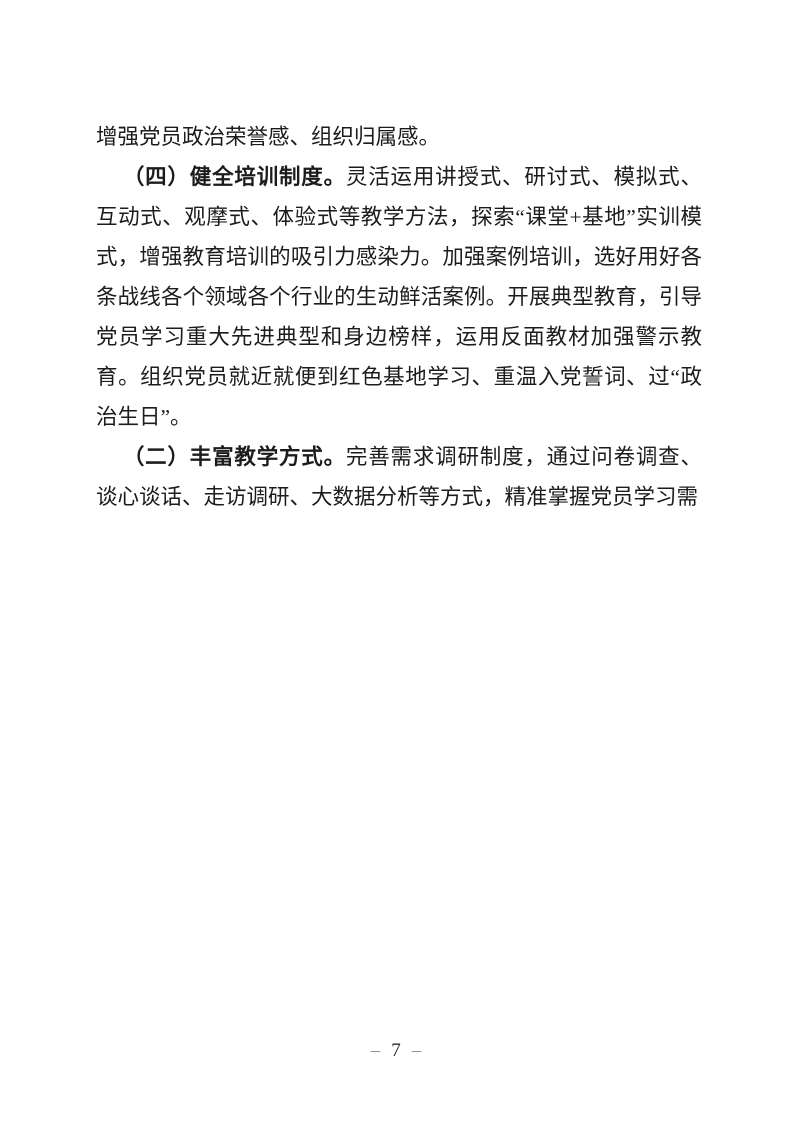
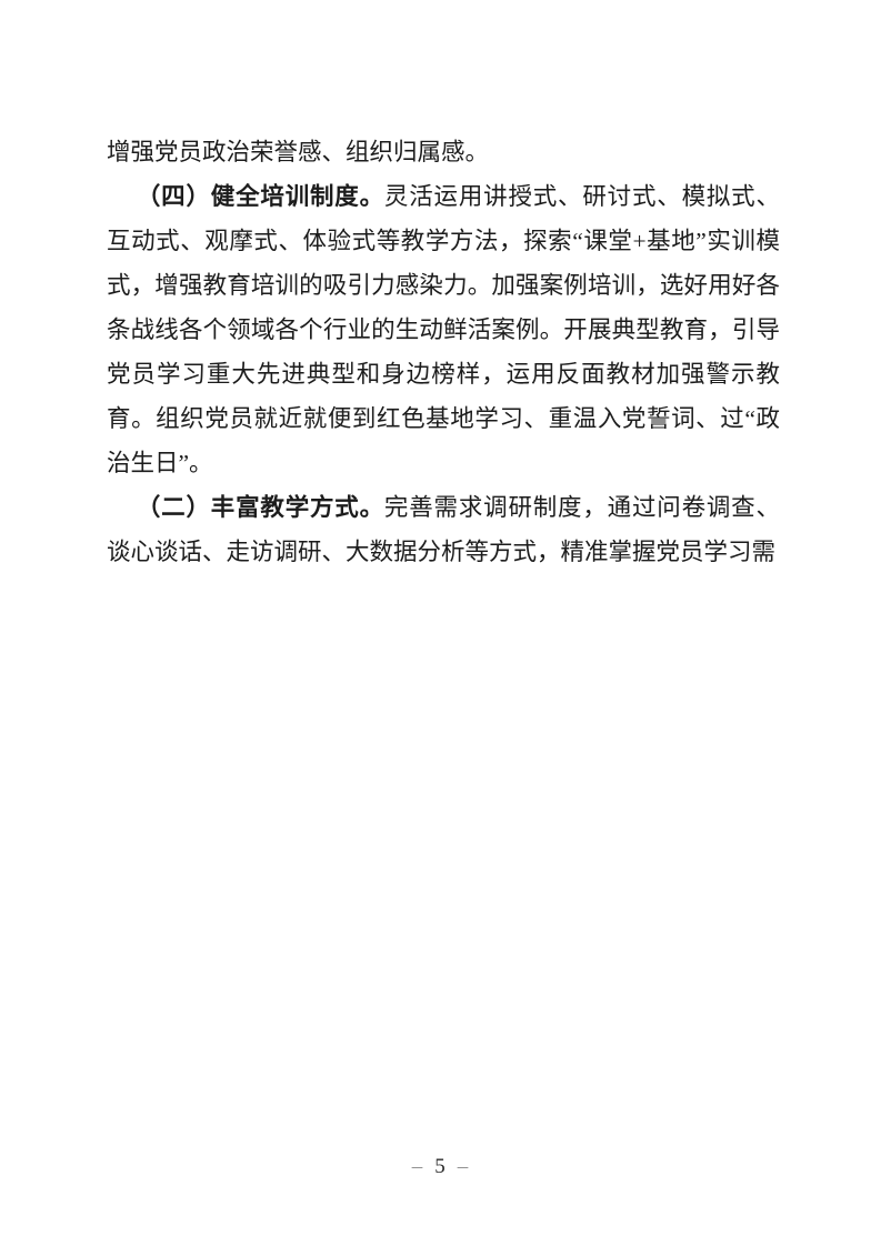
  增强党员政治荣誉感、组织归属感。
  （四）健全培训制度。灵活运用讲授式、研讨式、模拟式、互动式、观摩式、体验式等教学方法，探索“课堂+基地”实训模式，增强教育培训的吸引力感染力。加强案例培训，选好用好各条战线各个领域各个行业的生动鲜活案例。开展典型教育，引导党员学习重大先进典型和身边榜样，运用反面教材加强警示教育。组织党员就近就便到红色基地学习、重温入党誓词、过“政治生日”。
  （二）丰富教学方式。完善需求调研制度，通过问卷调查、谈心谈话、走访调研、大数据分析等方式，精准掌握党员学习需
- – 7 –
+ – 5 –
